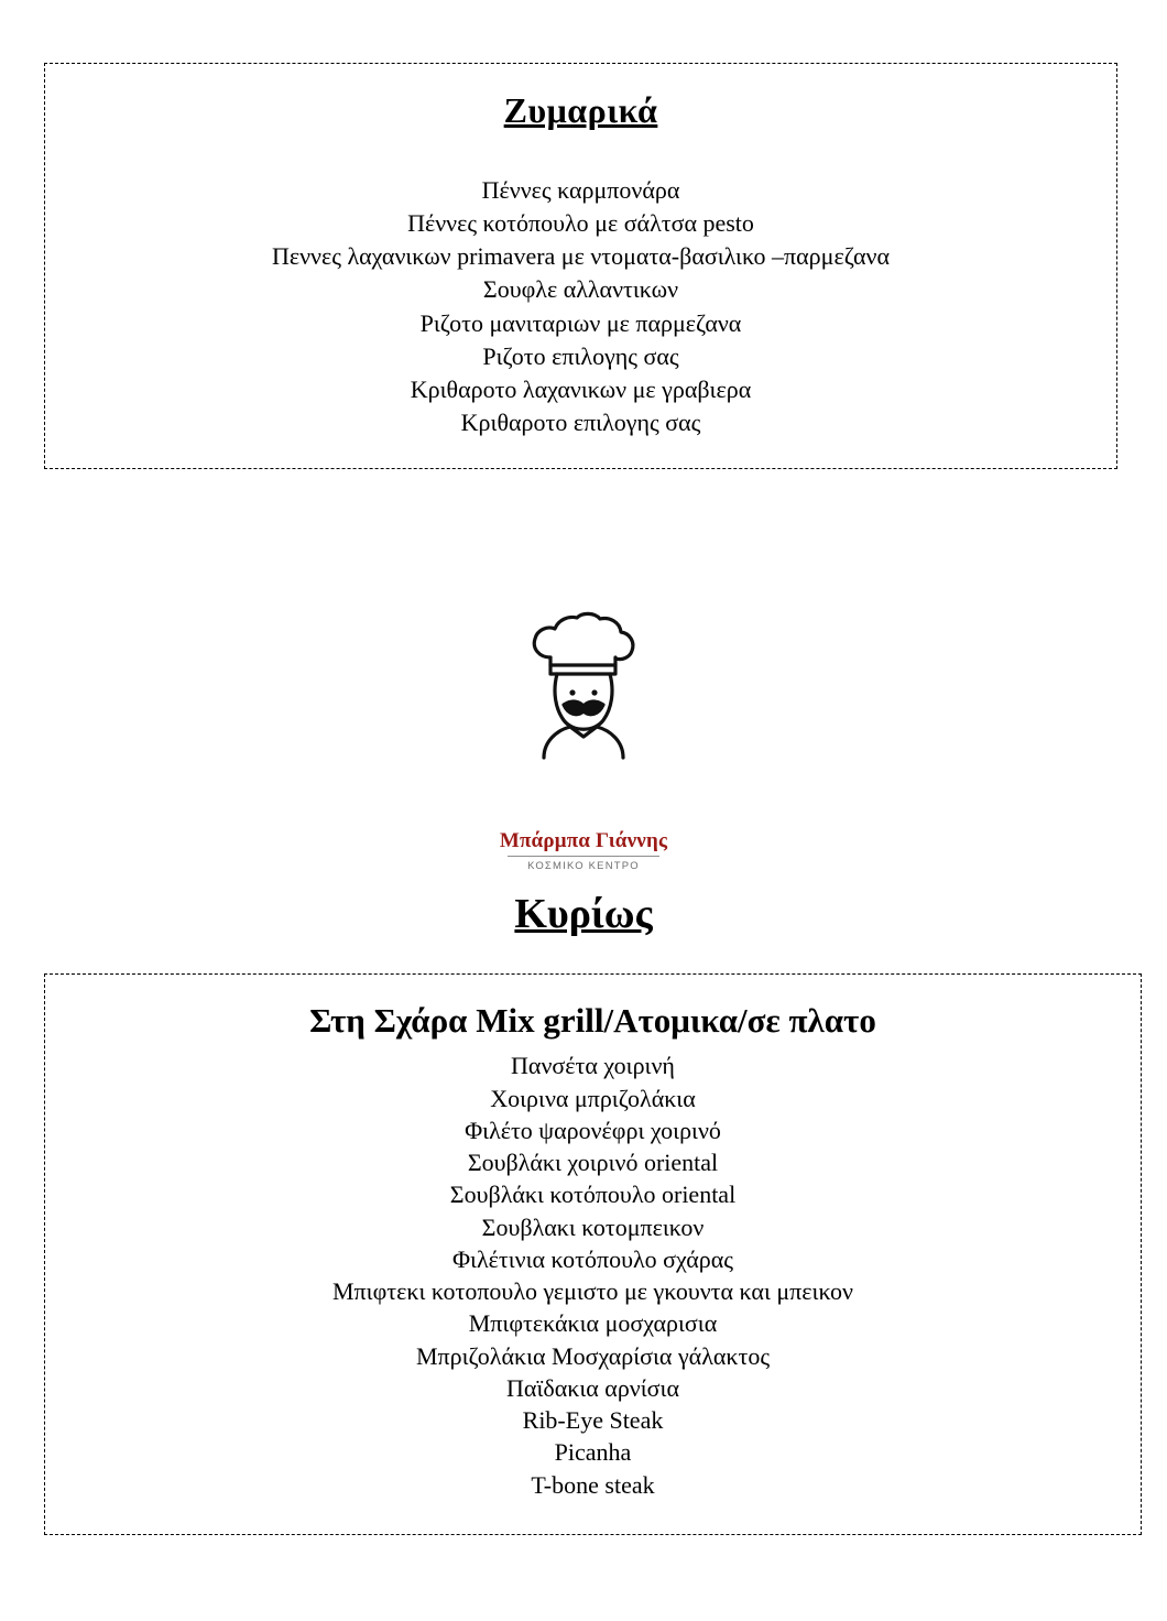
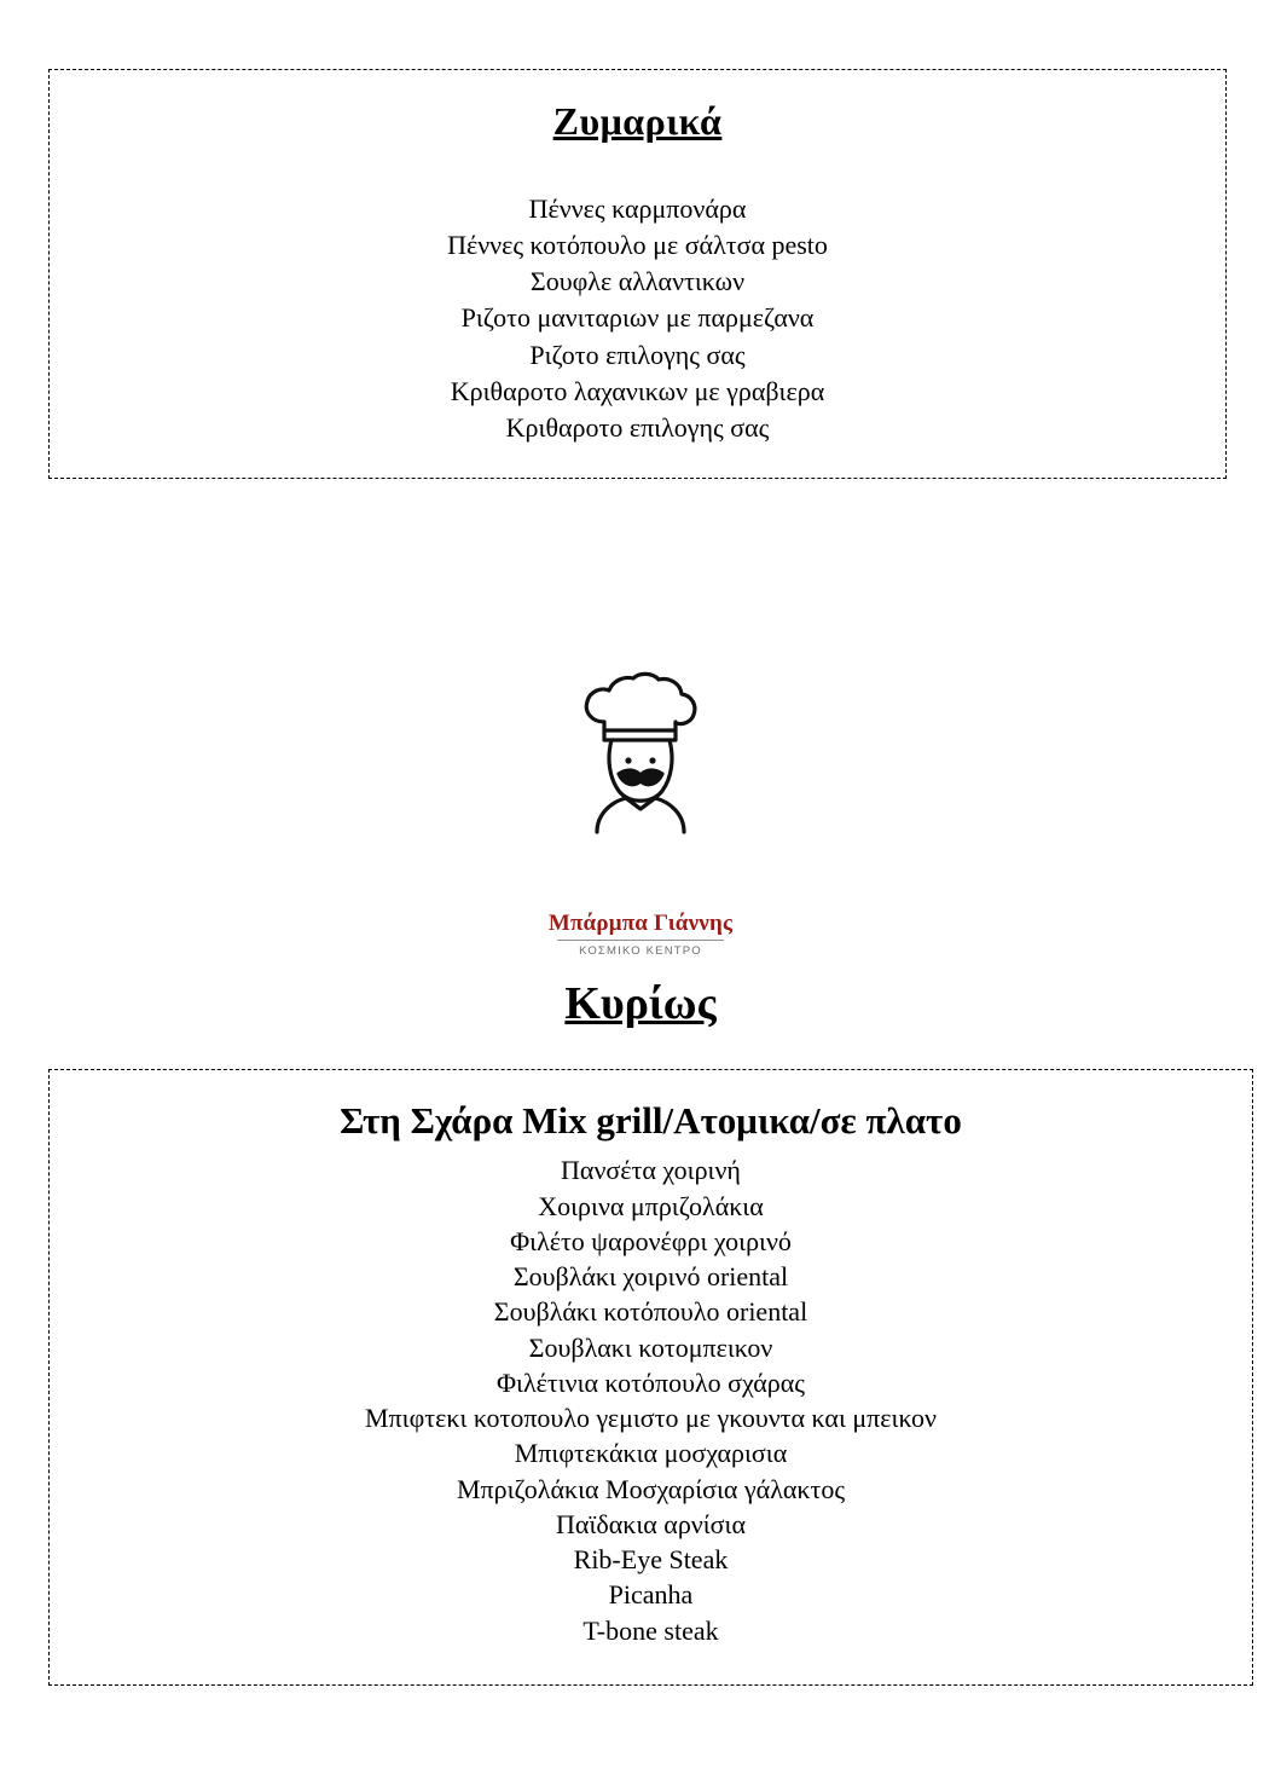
  Ζυμαρικά
  Πέννες καρμπονάρα
  Πέννες κοτόπουλο με σάλτσα pesto
- Πεννες λαχανικων primavera με ντοματα-βασιλικο –παρμεζανα
  Σουφλε αλλαντικων
  Ριζοτο μανιταριων με παρμεζανα
  Ριζοτο επιλογης σας
  Κριθαροτο λαχανικων με γραβιερα
  Κριθαροτο επιλογης σας
  Μπάρμπα Γιάννης
  ΚΟΣΜΙΚΟ ΚΕΝΤΡΟ
  Κυρίως
  Στη Σχάρα Mix grill/Ατομικα/σε πλατο
  Πανσέτα χοιρινή
  Χοιρινα μπριζολάκια
  Φιλέτο ψαρονέφρι χοιρινό
  Σουβλάκι χοιρινό oriental
  Σουβλάκι κοτόπουλο oriental
  Σουβλακι κοτομπεικον
  Φιλέτινια κοτόπουλο σχάρας
  Μπιφτεκι κοτοπουλο γεμιστο με γκουντα και μπεικον
  Μπιφτεκάκια μοσχαρισια
  Μπριζολάκια Μοσχαρίσια γάλακτος
  Παϊδακια αρνίσια
  Rib-Eye Steak
  Picanha
  T-bone steak
